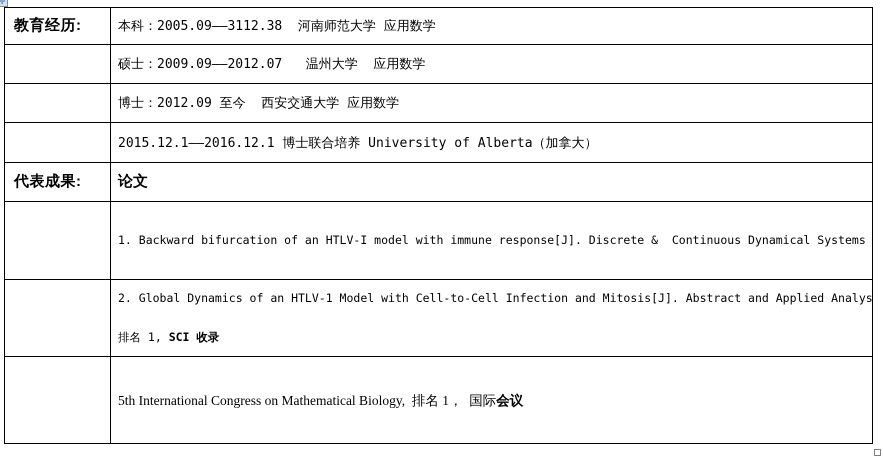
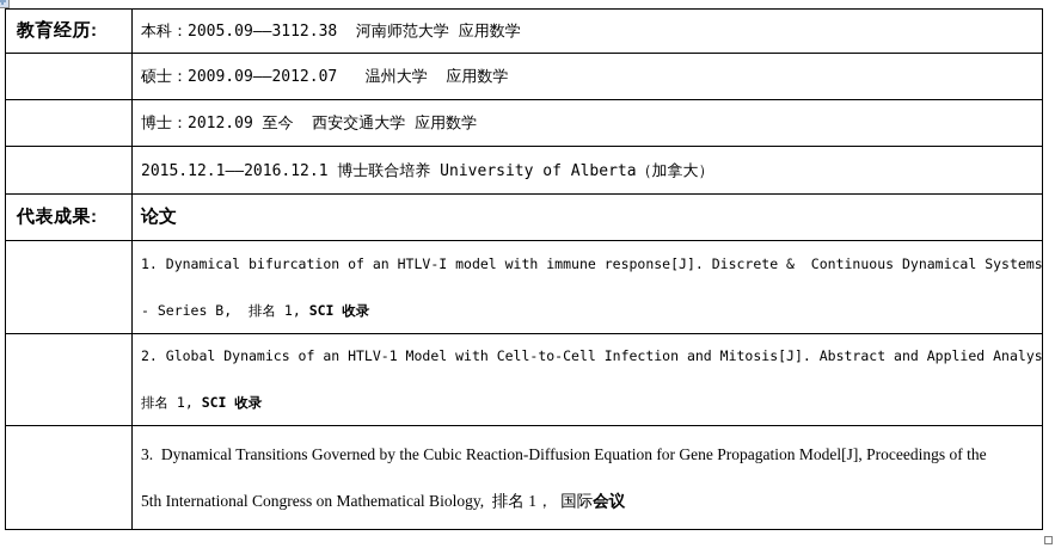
  ✛
  教育经历:
  本科：2005.09——3112.38 河南师范大学 应用数学
  硕士：2009.09——2012.07 温州大学 应用数学
  博士：2012.09 至今 西安交通大学 应用数学
  2015.12.1——2016.12.1 博士联合培养 University of Alberta（加拿大）
  代表成果:
  论文
- 1. Backward bifurcation of an HTLV-I model with immune response[J]. Discrete & Continuous Dynamical Systems
+ 1. Dynamical bifurcation of an HTLV-I model with immune response[J]. Discrete & Continuous Dynamical Systems
+ - Series B, 排名 1, SCI 收录
  2. Global Dynamics of an HTLV-1 Model with Cell-to-Cell Infection and Mitosis[J]. Abstract and Applied Analys
  排名 1, SCI 收录
+ 3. Dynamical Transitions Governed by the Cubic Reaction-Diffusion Equation for Gene Propagation Model[J], Proceedings of the
  5th International Congress on Mathematical Biology, 排名 1， 国际会议
